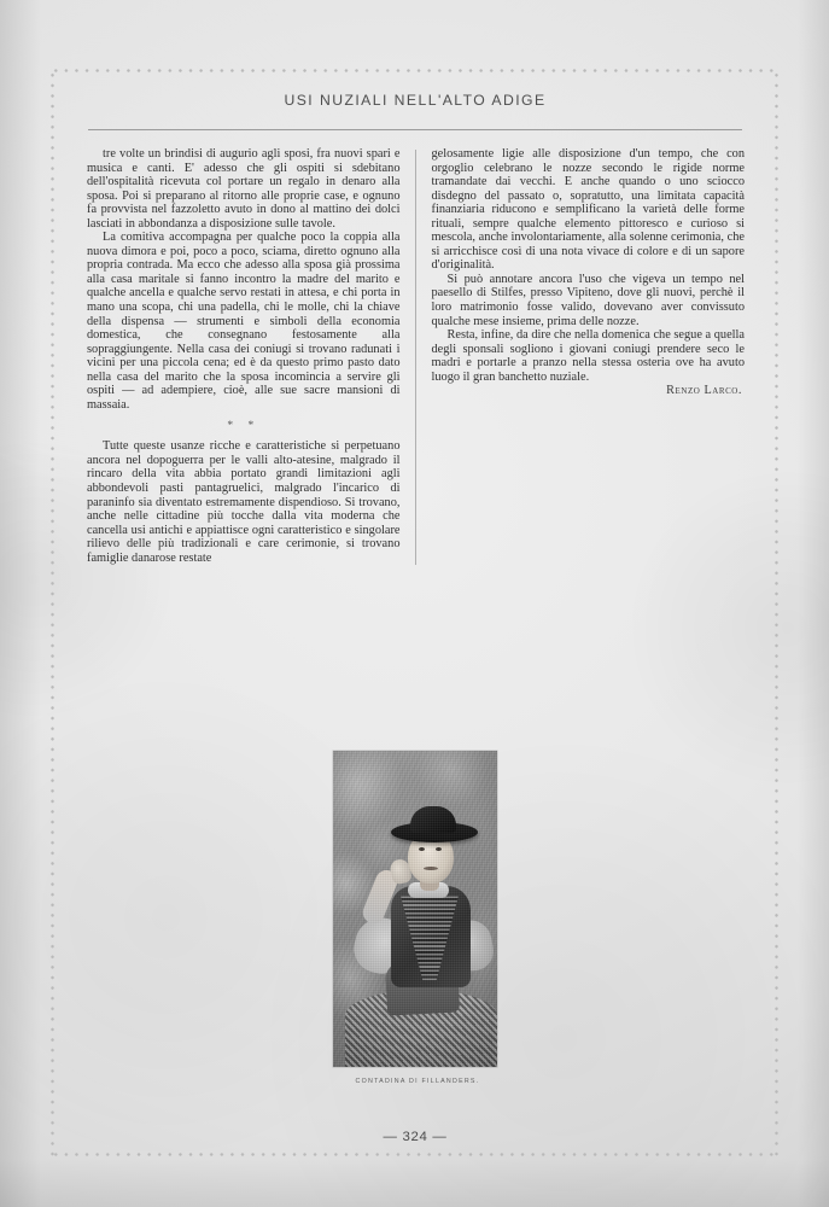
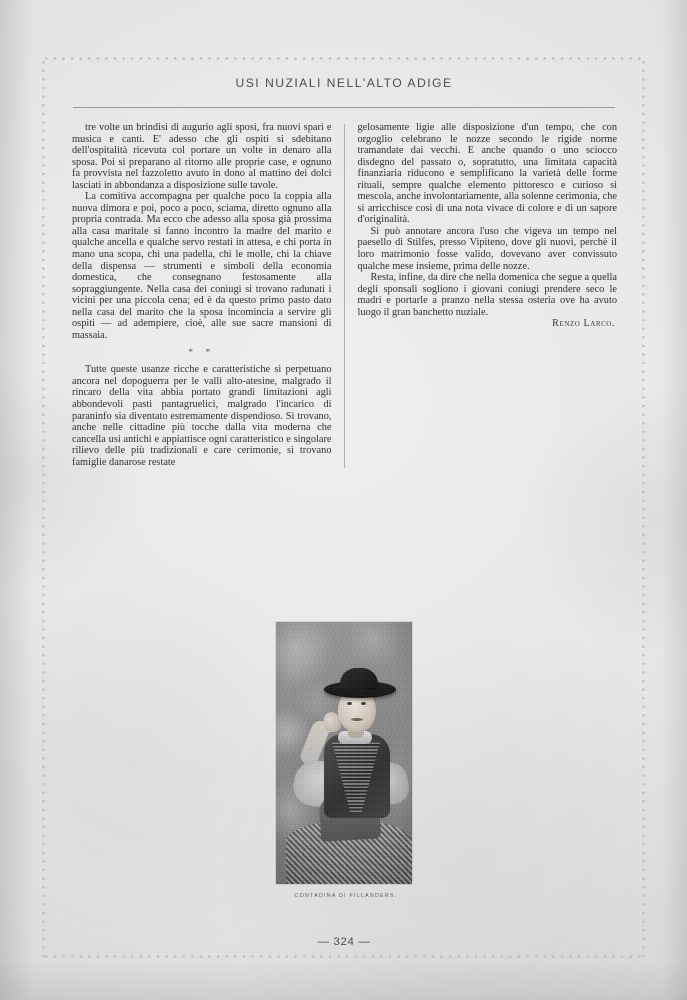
  USI NUZIALI NELL'ALTO ADIGE
- tre volte un brindisi di augurio agli sposi, fra nuovi spari e musica e canti. E' adesso che gli ospiti si sdebitano dell'ospitalità ricevuta col portare un regalo in denaro alla sposa. Poi si preparano al ritorno alle proprie case, e ognuno fa provvista nel fazzoletto avuto in dono al mattino dei dolci lasciati in abbondanza a disposizione sulle tavole.
+ tre volte un brindisi di augurio agli sposi, fra nuovi spari e musica e canti. E' adesso che gli ospiti si sdebitano dell'ospitalità ricevuta col portare un volte in denaro alla sposa. Poi si preparano al ritorno alle proprie case, e ognuno fa provvista nel fazzoletto avuto in dono al mattino dei dolci lasciati in abbondanza a disposizione sulle tavole.
  La comitiva accompagna per qualche poco la coppia alla nuova dimora e poi, poco a poco, sciama, diretto ognuno alla propria contrada. Ma ecco che adesso alla sposa già prossima alla casa maritale si fanno incontro la madre del marito e qualche ancella e qualche servo restati in attesa, e chi porta in mano una scopa, chi una padella, chi le molle, chi la chiave della dispensa — strumenti e simboli della economia domestica, che consegnano festosamente alla sopraggiungente. Nella casa dei coniugi si trovano radunati i vicini per una piccola cena; ed è da questo primo pasto dato nella casa del marito che la sposa incomincia a servire gli ospiti — ad adempiere, cioè, alle sue sacre mansioni di massaia.
  * *
  Tutte queste usanze ricche e caratteristiche si perpetuano ancora nel dopoguerra per le valli alto-atesine, malgrado il rincaro della vita abbia portato grandi limitazioni agli abbondevoli pasti pantagruelici, malgrado l'incarico di paraninfo sia diventato estremamente dispendioso. Si trovano, anche nelle cittadine più tocche dalla vita moderna che cancella usi antichi e appiattisce ogni caratteristico e singolare rilievo delle più tradizionali e care cerimonie, si trovano famiglie danarose restate
  gelosamente ligie alle disposizione d'un tempo, che con orgoglio celebrano le nozze secondo le rigide norme tramandate dai vecchi. E anche quando o uno sciocco disdegno del passato o, sopratutto, una limitata capacità finanziaria riducono e semplificano la varietà delle forme rituali, sempre qualche elemento pittoresco e curioso si mescola, anche involontariamente, alla solenne cerimonia, che si arricchisce così di una nota vivace di colore e di un sapore d'originalità.
  Si può annotare ancora l'uso che vigeva un tempo nel paesello di Stilfes, presso Vipiteno, dove gli nuovi, perchè il loro matrimonio fosse valido, dovevano aver convissuto qualche mese insieme, prima delle nozze.
  Resta, infine, da dire che nella domenica che segue a quella degli sponsali sogliono i giovani coniugi prendere seco le madri e portarle a pranzo nella stessa osteria ove ha avuto luogo il gran banchetto nuziale.
  Renzo Larco.
  — 324 —
